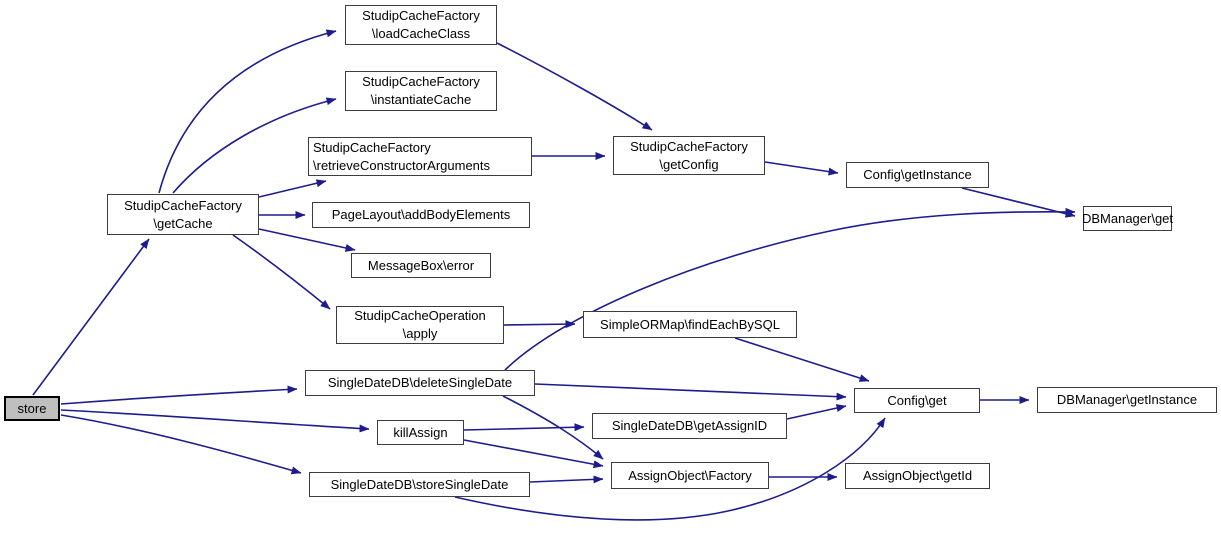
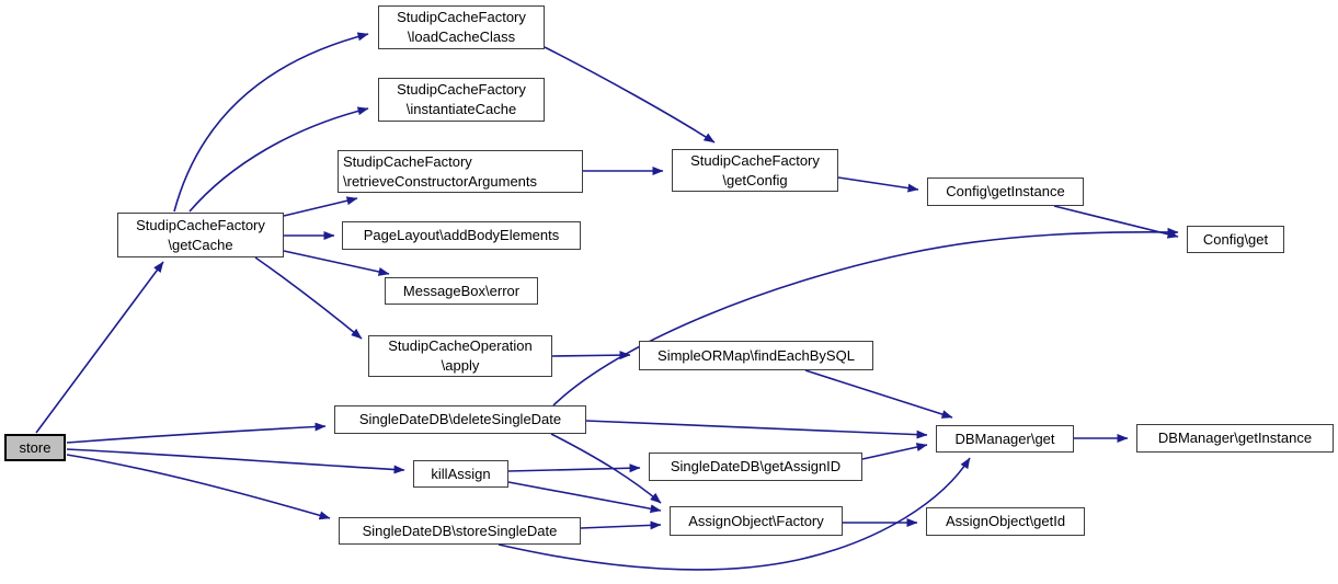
  store
  StudipCacheFactory
  \getCache
  StudipCacheFactory
  \loadCacheClass
  StudipCacheFactory
  \instantiateCache
  StudipCacheFactory
  \retrieveConstructorArguments
  StudipCacheFactory
  \getConfig
  Config\getInstance
- DBManager\get
+ Config\get
  PageLayout\addBodyElements
  MessageBox\error
  StudipCacheOperation
  \apply
  SimpleORMap\findEachBySQL
  SingleDateDB\deleteSingleDate
  killAssign
  SingleDateDB\getAssignID
  SingleDateDB\storeSingleDate
  AssignObject\Factory
  AssignObject\getId
- Config\get
+ DBManager\get
  DBManager\getInstance
